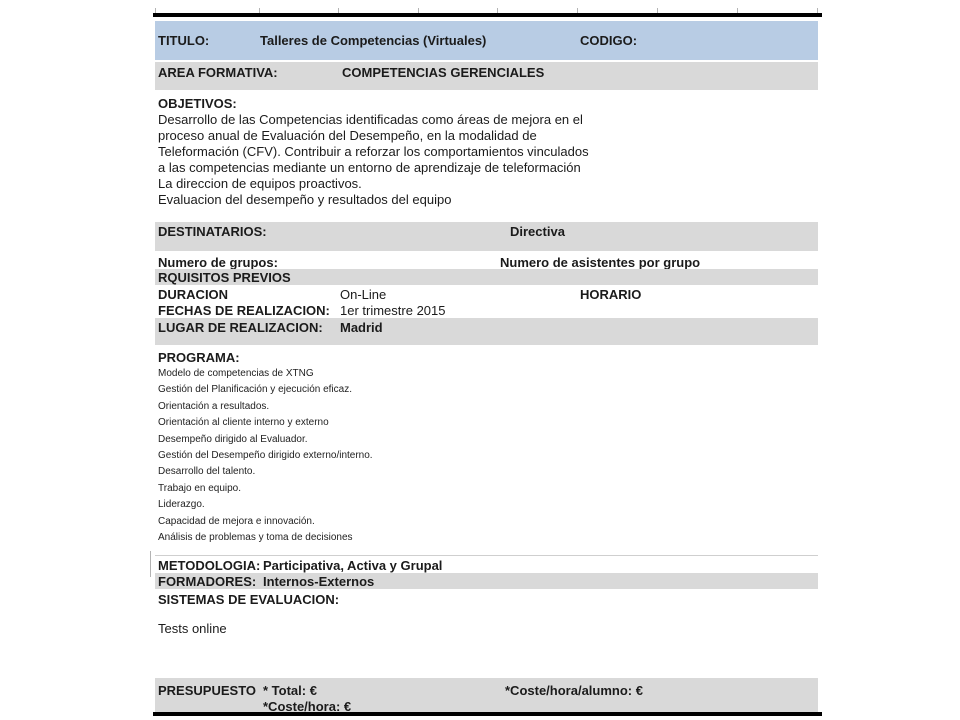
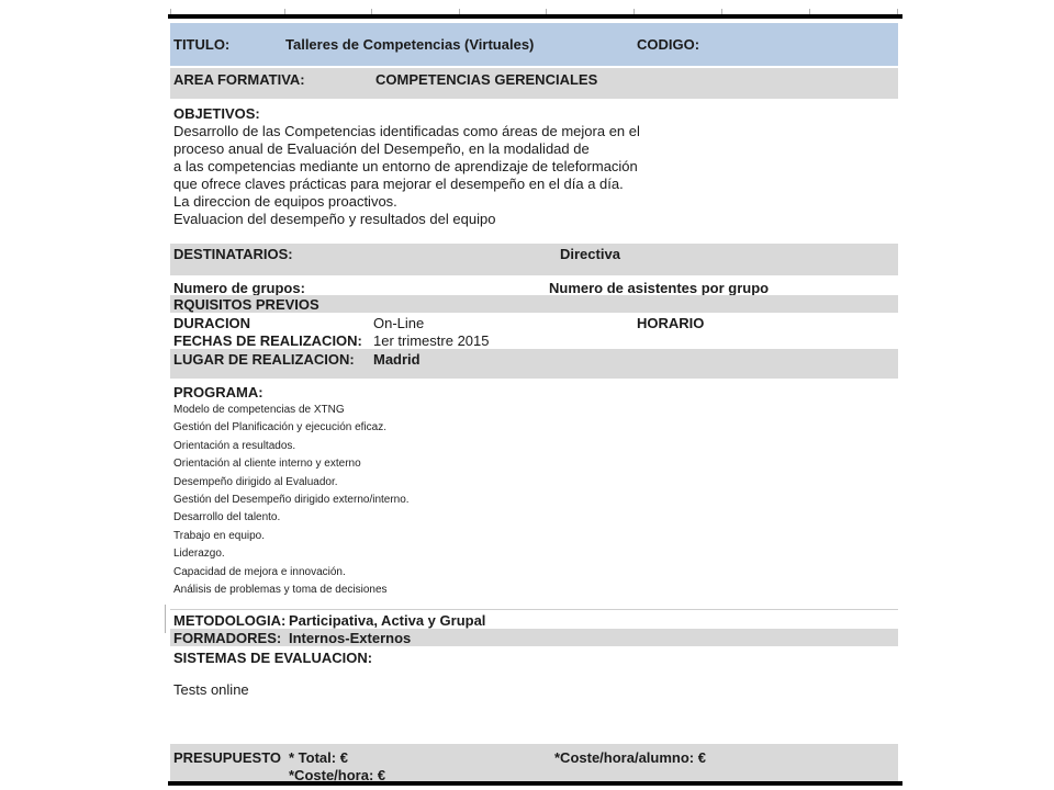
  TITULO:
  Talleres de Competencias (Virtuales)
  CODIGO:
  AREA FORMATIVA:
  COMPETENCIAS GERENCIALES
  OBJETIVOS:
  Desarrollo de las Competencias identificadas como áreas de mejora en el
  proceso anual de Evaluación del Desempeño, en la modalidad de
- Teleformación (CFV). Contribuir a reforzar los comportamientos vinculados
  a las competencias mediante un entorno de aprendizaje de teleformación
+ que ofrece claves prácticas para mejorar el desempeño en el día a día.
  La direccion de equipos proactivos.
  Evaluacion del desempeño y resultados del equipo
  DESTINATARIOS:
  Directiva
  Numero de grupos:
  Numero de asistentes por grupo
  RQUISITOS PREVIOS
  DURACION
  On-Line
  HORARIO
  FECHAS DE REALIZACION:
  1er trimestre 2015
  LUGAR DE REALIZACION:
  Madrid
  PROGRAMA:
  Modelo de competencias de XTNG
  Gestión del Planificación y ejecución eficaz.
  Orientación a resultados.
  Orientación al cliente interno y externo
  Desempeño dirigido al Evaluador.
  Gestión del Desempeño dirigido externo/interno.
  Desarrollo del talento.
  Trabajo en equipo.
  Liderazgo.
  Capacidad de mejora e innovación.
  Análisis de problemas y toma de decisiones
  METODOLOGIA:
  Participativa, Activa y Grupal
  FORMADORES:
  Internos-Externos
  SISTEMAS DE EVALUACION:
  Tests online
  PRESUPUESTO
  * Total: €
  *Coste/hora/alumno: €
  *Coste/hora: €
